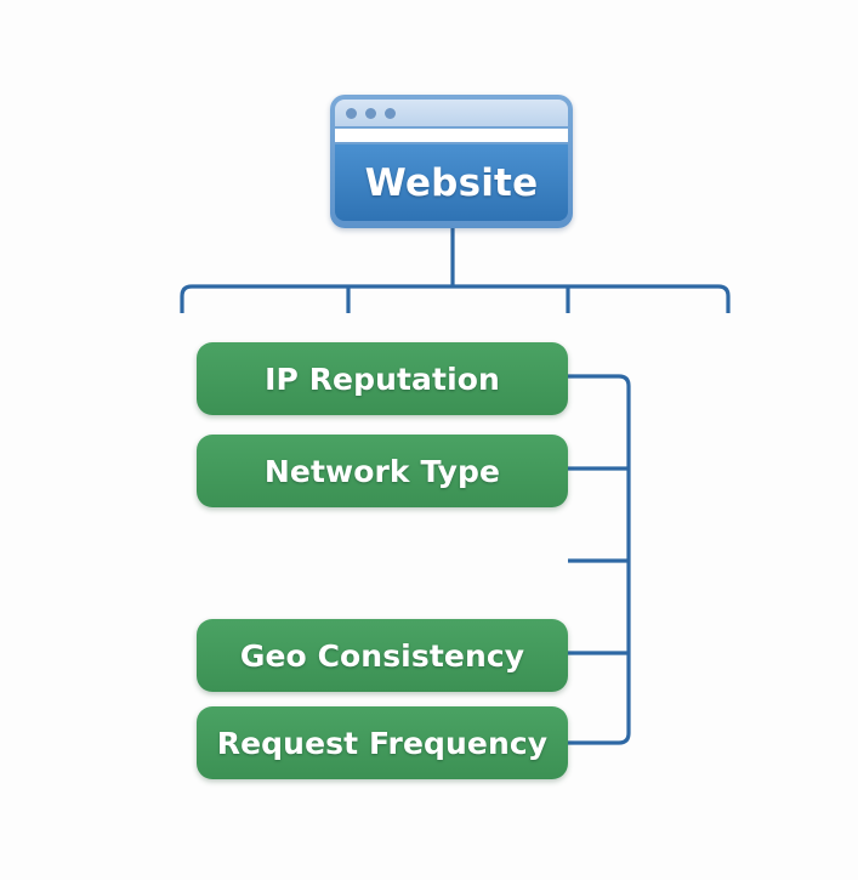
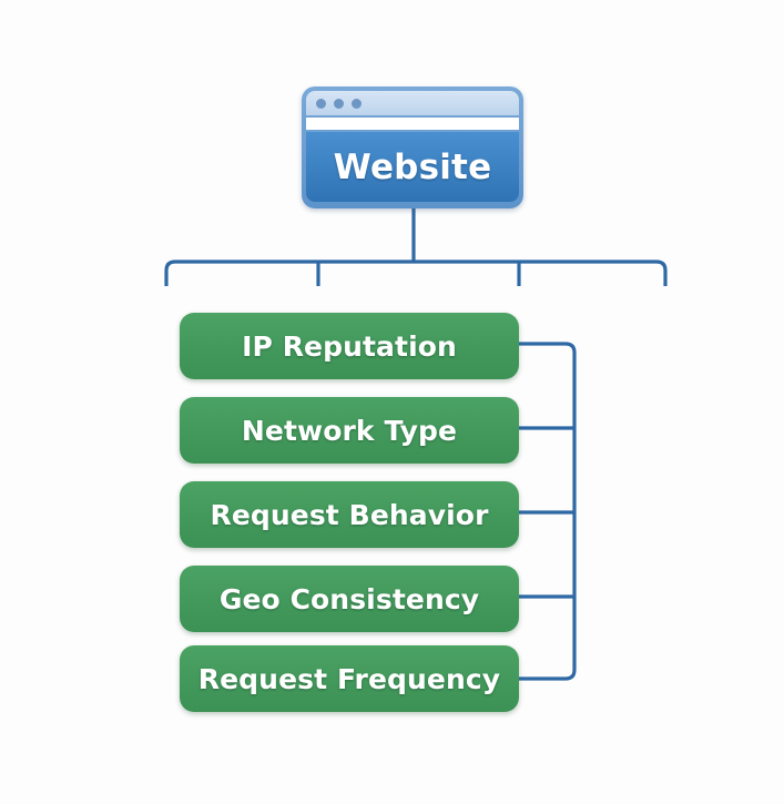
  Website
  IP Reputation
  Network Type
+ Request Behavior
  Geo Consistency
  Request Frequency
